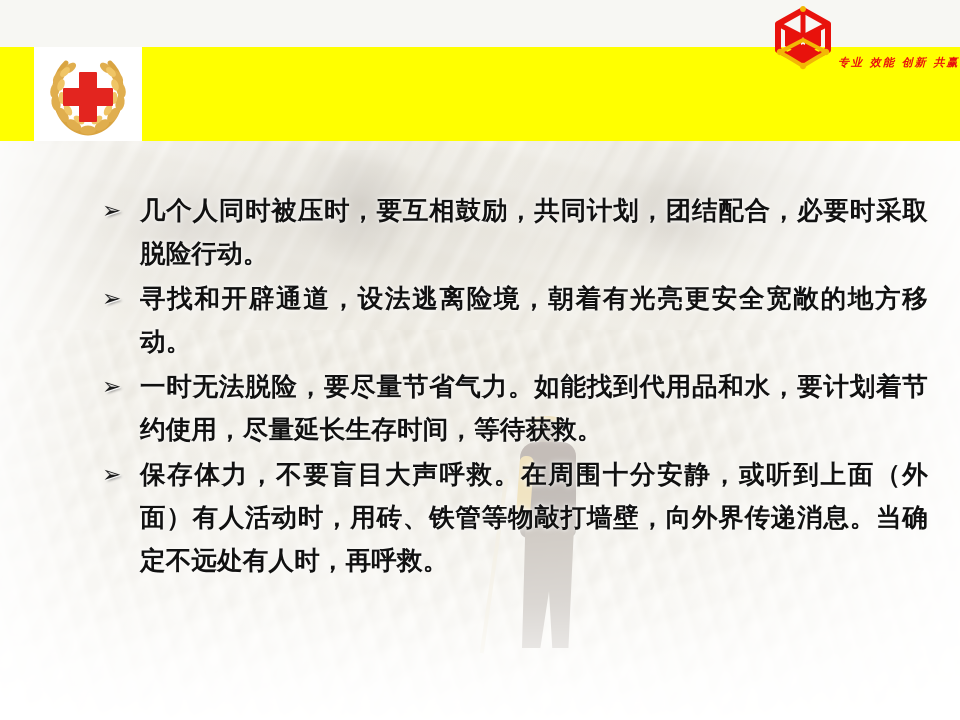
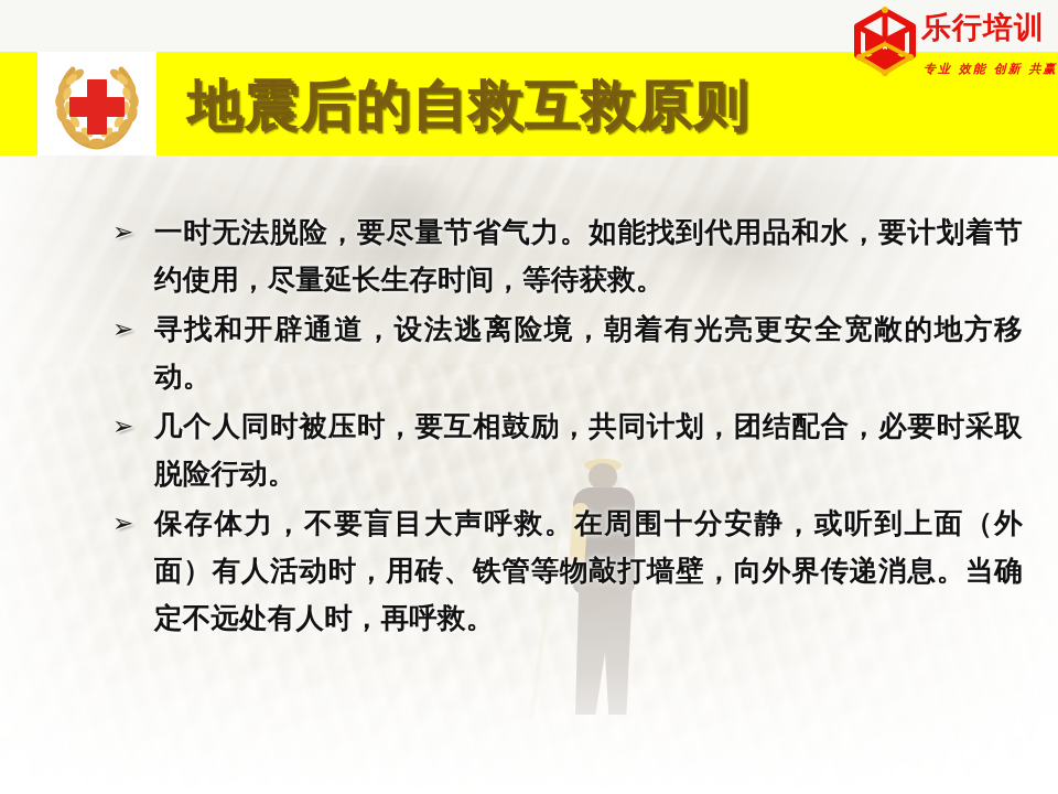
+ 地震后的自救互救原则
+ 乐行培训
  专业 效能 创新 共赢
  ➢
- 几个人同时被压时，要互相鼓励，共同计划，团结配合，必要时采取脱险行动。
+ 一时无法脱险，要尽量节省气力。如能找到代用品和水，要计划着节约使用，尽量延长生存时间，等待获救。
  ➢
  寻找和开辟通道，设法逃离险境，朝着有光亮更安全宽敞的地方移动。
  ➢
- 一时无法脱险，要尽量节省气力。如能找到代用品和水，要计划着节约使用，尽量延长生存时间，等待获救。
+ 几个人同时被压时，要互相鼓励，共同计划，团结配合，必要时采取脱险行动。
  ➢
  保存体力，不要盲目大声呼救。在周围十分安静，或听到上面（外面）有人活动时，用砖、铁管等物敲打墙壁，向外界传递消息。当确定不远处有人时，再呼救。
